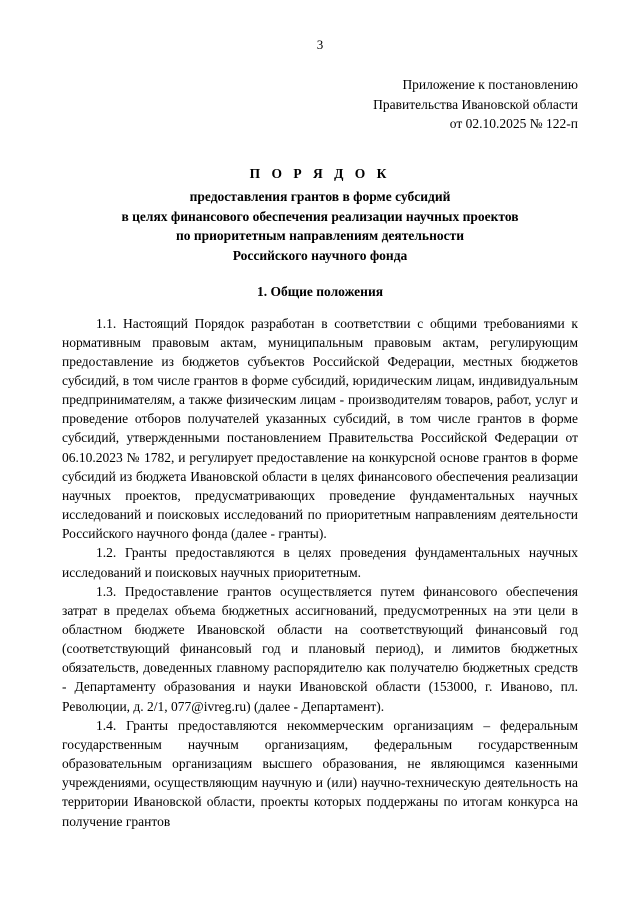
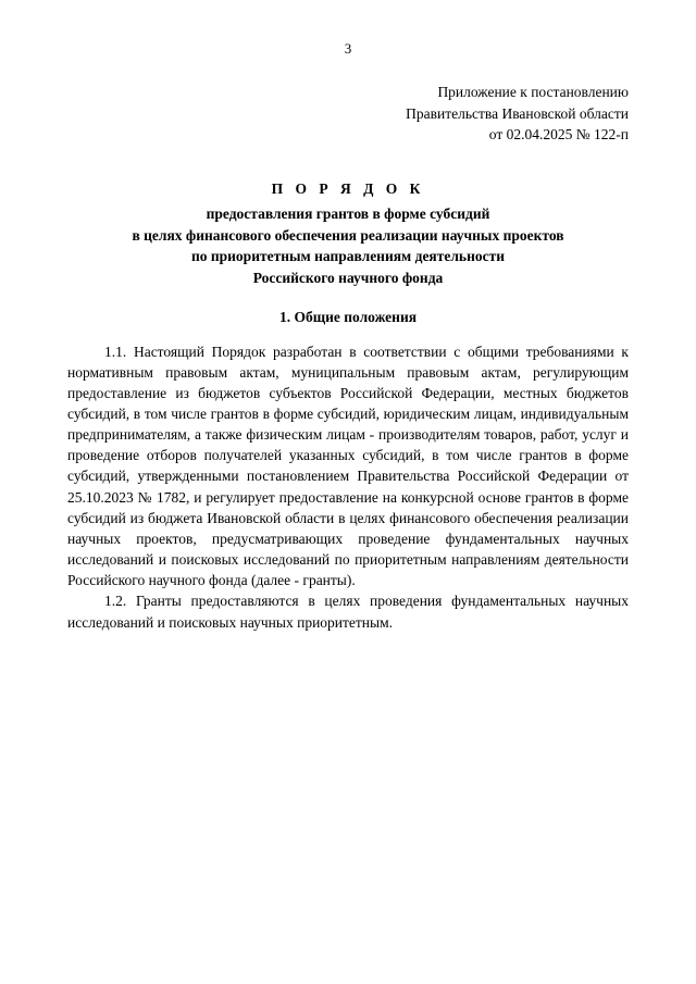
  3
  Приложение к постановлению
  Правительства Ивановской области
- от 02.10.2025 № 122-п
+ от 02.04.2025 № 122-п
  П О Р Я Д О К
  предоставления грантов в форме субсидий
  в целях финансового обеспечения реализации научных проектов
  по приоритетным направлениям деятельности
  Российского научного фонда
  1. Общие положения
- 1.1. Настоящий Порядок разработан в соответствии с общими требованиями к нормативным правовым актам, муниципальным правовым актам, регулирующим предоставление из бюджетов субъектов Российской Федерации, местных бюджетов субсидий, в том числе грантов в форме субсидий, юридическим лицам, индивидуальным предпринимателям, а также физическим лицам - производителям товаров, работ, услуг и проведение отборов получателей указанных субсидий, в том числе грантов в форме субсидий, утвержденными постановлением Правительства Российской Федерации от 06.10.2023 № 1782, и регулирует предоставление на конкурсной основе грантов в форме субсидий из бюджета Ивановской области в целях финансового обеспечения реализации научных проектов, предусматривающих проведение фундаментальных научных исследований и поисковых исследований по приоритетным направлениям деятельности Российского научного фонда (далее - гранты).
+ 1.1. Настоящий Порядок разработан в соответствии с общими требованиями к нормативным правовым актам, муниципальным правовым актам, регулирующим предоставление из бюджетов субъектов Российской Федерации, местных бюджетов субсидий, в том числе грантов в форме субсидий, юридическим лицам, индивидуальным предпринимателям, а также физическим лицам - производителям товаров, работ, услуг и проведение отборов получателей указанных субсидий, в том числе грантов в форме субсидий, утвержденными постановлением Правительства Российской Федерации от 25.10.2023 № 1782, и регулирует предоставление на конкурсной основе грантов в форме субсидий из бюджета Ивановской области в целях финансового обеспечения реализации научных проектов, предусматривающих проведение фундаментальных научных исследований и поисковых исследований по приоритетным направлениям деятельности Российского научного фонда (далее - гранты).
  1.2. Гранты предоставляются в целях проведения фундаментальных научных исследований и поисковых научных приоритетным.
- 1.3. Предоставление грантов осуществляется путем финансового обеспечения затрат в пределах объема бюджетных ассигнований, предусмотренных на эти цели в областном бюджете Ивановской области на соответствующий финансовый год (соответствующий финансовый год и плановый период), и лимитов бюджетных обязательств, доведенных главному распорядителю как получателю бюджетных средств - Департаменту образования и науки Ивановской области (153000, г. Иваново, пл. Революции, д. 2/1, 077@ivreg.ru) (далее - Департамент).
- 1.4. Гранты предоставляются некоммерческим организациям – федеральным государственным научным организациям, федеральным государственным образовательным организациям высшего образования, не являющимся казенными учреждениями, осуществляющим научную и (или) научно-техническую деятельность на территории Ивановской области, проекты которых поддержаны по итогам конкурса на получение грантов
